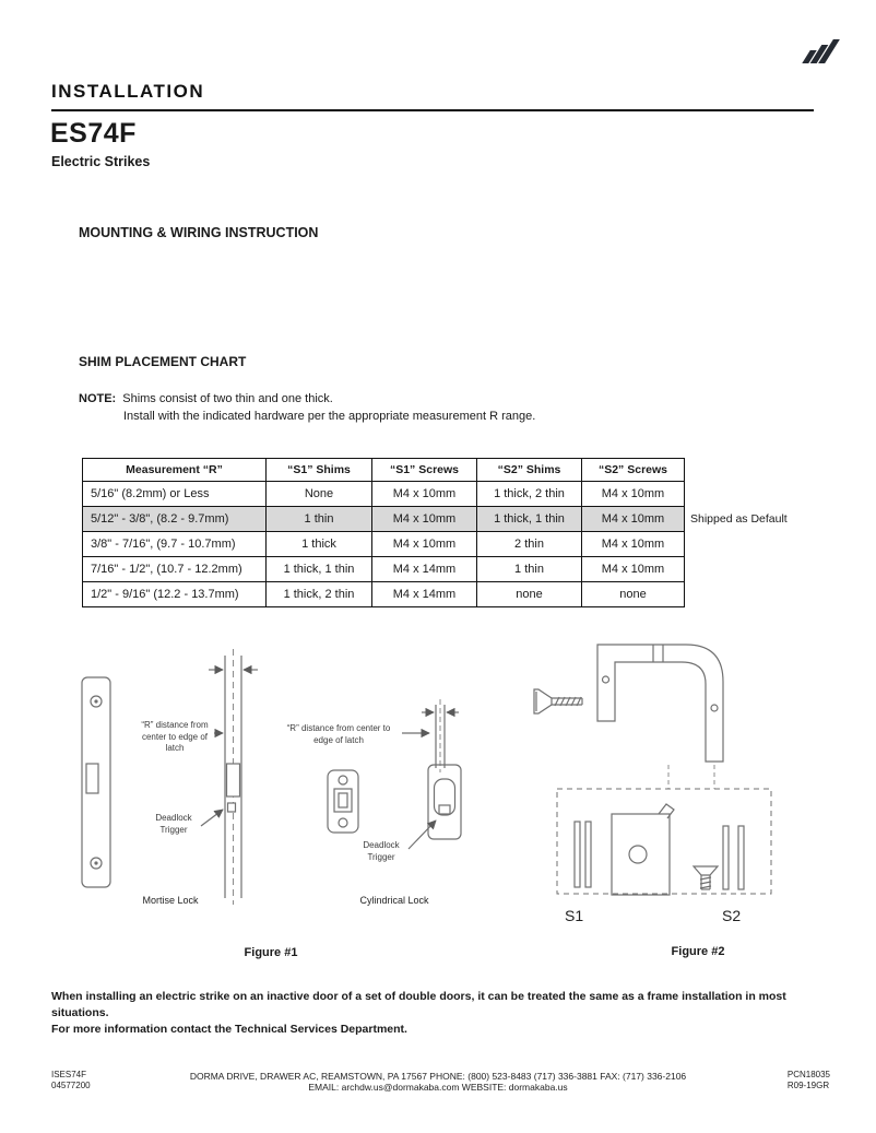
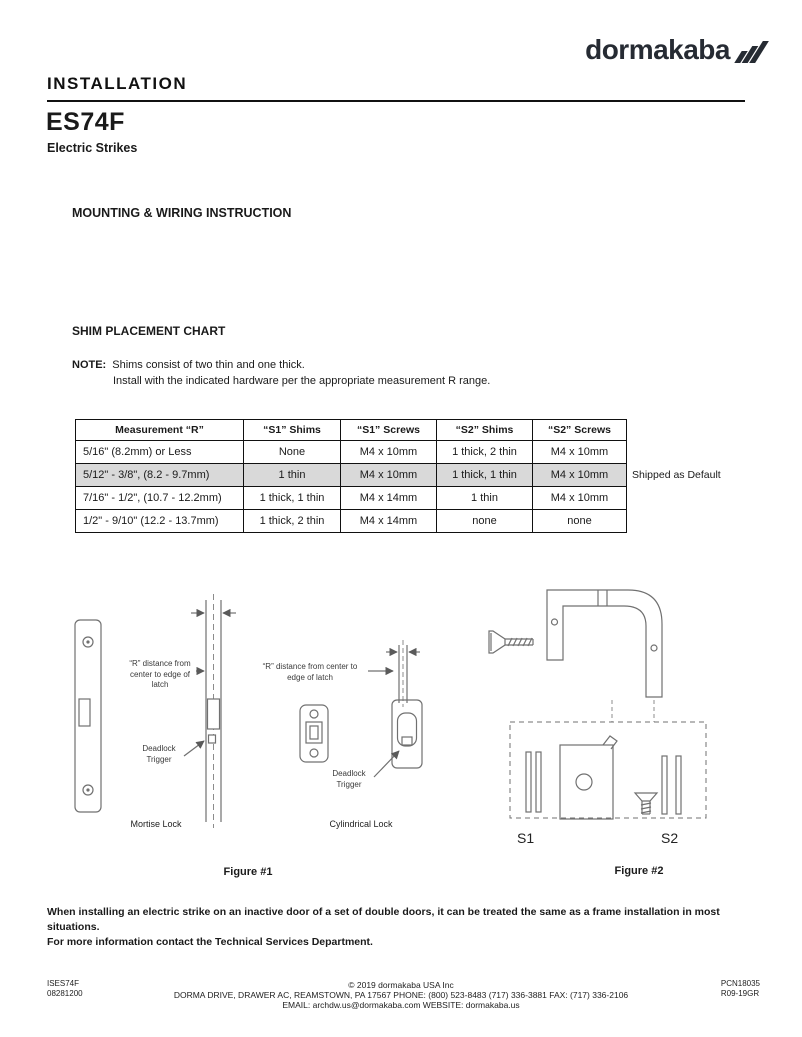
+ dormakaba
  INSTALLATION
  ES74F
  Electric Strikes
  MOUNTING & WIRING INSTRUCTION
  SHIM PLACEMENT CHART
  NOTE: Shims consist of two thin and one thick.
  Install with the indicated hardware per the appropriate measurement R range.
  Measurement “R”	“S1” Shims	“S1” Screws	“S2” Shims	“S2” Screws
  5/16" (8.2mm) or Less	None	M4 x 10mm	1 thick, 2 thin	M4 x 10mm
  5/12" - 3/8", (8.2 - 9.7mm)	1 thin	M4 x 10mm	1 thick, 1 thin	M4 x 10mm
- 3/8" - 7/16", (9.7 - 10.7mm)	1 thick	M4 x 10mm	2 thin	M4 x 10mm
  7/16" - 1/2", (10.7 - 12.2mm)	1 thick, 1 thin	M4 x 14mm	1 thin	M4 x 10mm
- 1/2" - 9/16" (12.2 - 13.7mm)	1 thick, 2 thin	M4 x 14mm	none	none
+ 1/2" - 9/10" (12.2 - 13.7mm)	1 thick, 2 thin	M4 x 14mm	none	none
  Shipped as Default
  “R” distance from center to edge of latch
  Deadlock Trigger
  Mortise Lock
  “R” distance from center to edge of latch
  Deadlock Trigger
  Cylindrical Lock
  Figure #1
  S1
  S2
  Figure #2
  When installing an electric strike on an inactive door of a set of double doors, it can be treated the same as a frame installation in most situations.
  For more information contact the Technical Services Department.
  ISES74F
- 04577200
+ 08281200
+ © 2019 dormakaba USA Inc
  DORMA DRIVE, DRAWER AC, REAMSTOWN, PA 17567 PHONE: (800) 523-8483 (717) 336-3881 FAX: (717) 336-2106
  EMAIL: archdw.us@dormakaba.com WEBSITE: dormakaba.us
  PCN18035
  R09-19GR
